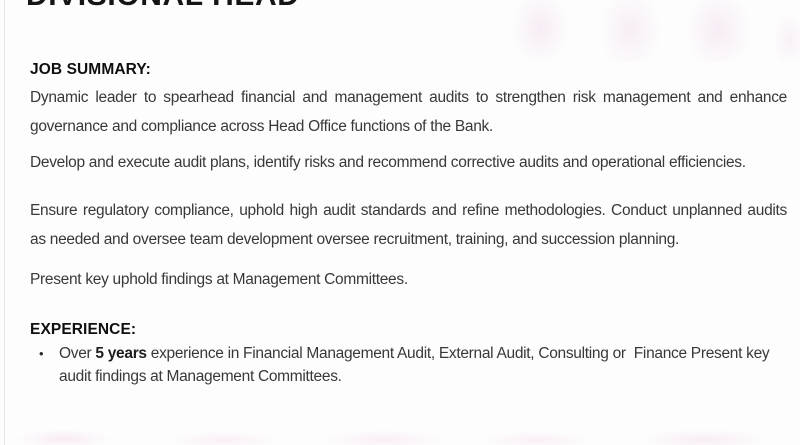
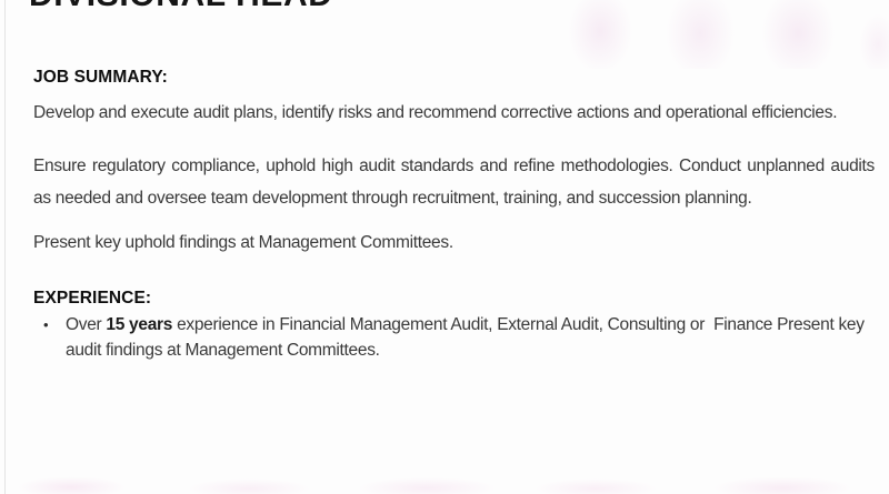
  JOB SUMMARY:
- Dynamic leader to spearhead financial and management audits to strengthen risk management and enhance governance and compliance across Head Office functions of the Bank.
- Develop and execute audit plans, identify risks and recommend corrective audits and operational efficiencies.
+ Develop and execute audit plans, identify risks and recommend corrective actions and operational efficiencies.
- Ensure regulatory compliance, uphold high audit standards and refine methodologies. Conduct unplanned audits as needed and oversee team development oversee recruitment, training, and succession planning.
+ Ensure regulatory compliance, uphold high audit standards and refine methodologies. Conduct unplanned audits as needed and oversee team development through recruitment, training, and succession planning.
  Present key uphold findings at Management Committees.
  EXPERIENCE:
  •
- Over 5 years experience in Financial Management Audit, External Audit, Consulting or Finance Present key audit findings at Management Committees.
+ Over 15 years experience in Financial Management Audit, External Audit, Consulting or Finance Present key audit findings at Management Committees.
